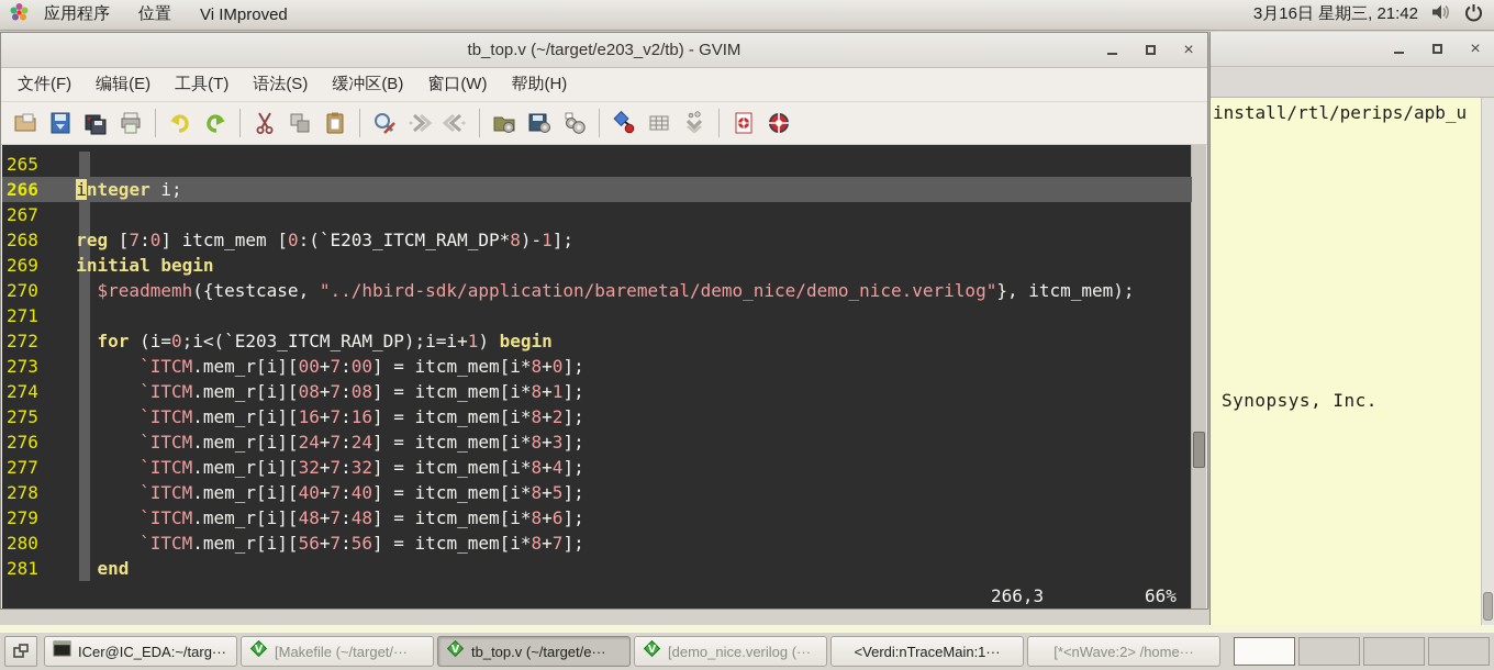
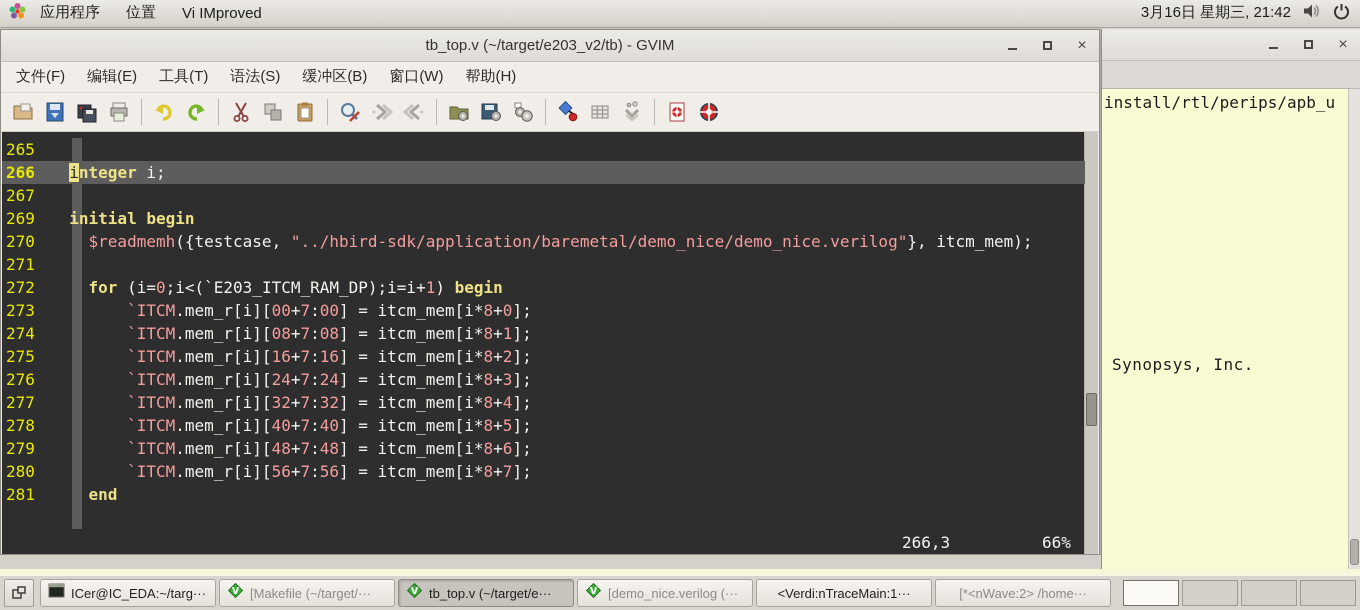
  应用程序
  位置
  Vi IMproved
  3月16日 星期三, 21:42
  tb_top.v (~/target/e203_v2/tb) - GVIM
  ×
  文件(F)
  编辑(E)
  工具(T)
  语法(S)
  缓冲区(B)
  窗口(W)
  帮助(H)
  265
  266 integer i;
  267
- 268 reg [7:0] itcm_mem [0:(`E203_ITCM_RAM_DP*8)-1];
  269 initial begin
  270 $readmemh({testcase, "../hbird-sdk/application/baremetal/demo_nice/demo_nice.verilog"}, itcm_mem);
  271
  272 for (i=0;i<(`E203_ITCM_RAM_DP);i=i+1) begin
  273 `ITCM.mem_r[i][00+7:00] = itcm_mem[i*8+0];
  274 `ITCM.mem_r[i][08+7:08] = itcm_mem[i*8+1];
  275 `ITCM.mem_r[i][16+7:16] = itcm_mem[i*8+2];
  276 `ITCM.mem_r[i][24+7:24] = itcm_mem[i*8+3];
  277 `ITCM.mem_r[i][32+7:32] = itcm_mem[i*8+4];
  278 `ITCM.mem_r[i][40+7:40] = itcm_mem[i*8+5];
  279 `ITCM.mem_r[i][48+7:48] = itcm_mem[i*8+6];
  280 `ITCM.mem_r[i][56+7:56] = itcm_mem[i*8+7];
  281 end
  266,3
  66%
  ×
  install/rtl/perips/apb_u
  Synopsys, Inc.
  ICer@IC_EDA:~/targ···
  V
  [Makefile (~/target/···
  V
  tb_top.v (~/target/e···
  V
  [demo_nice.verilog (···
  <Verdi:nTraceMain:1···
  [*<nWave:2> /home···
